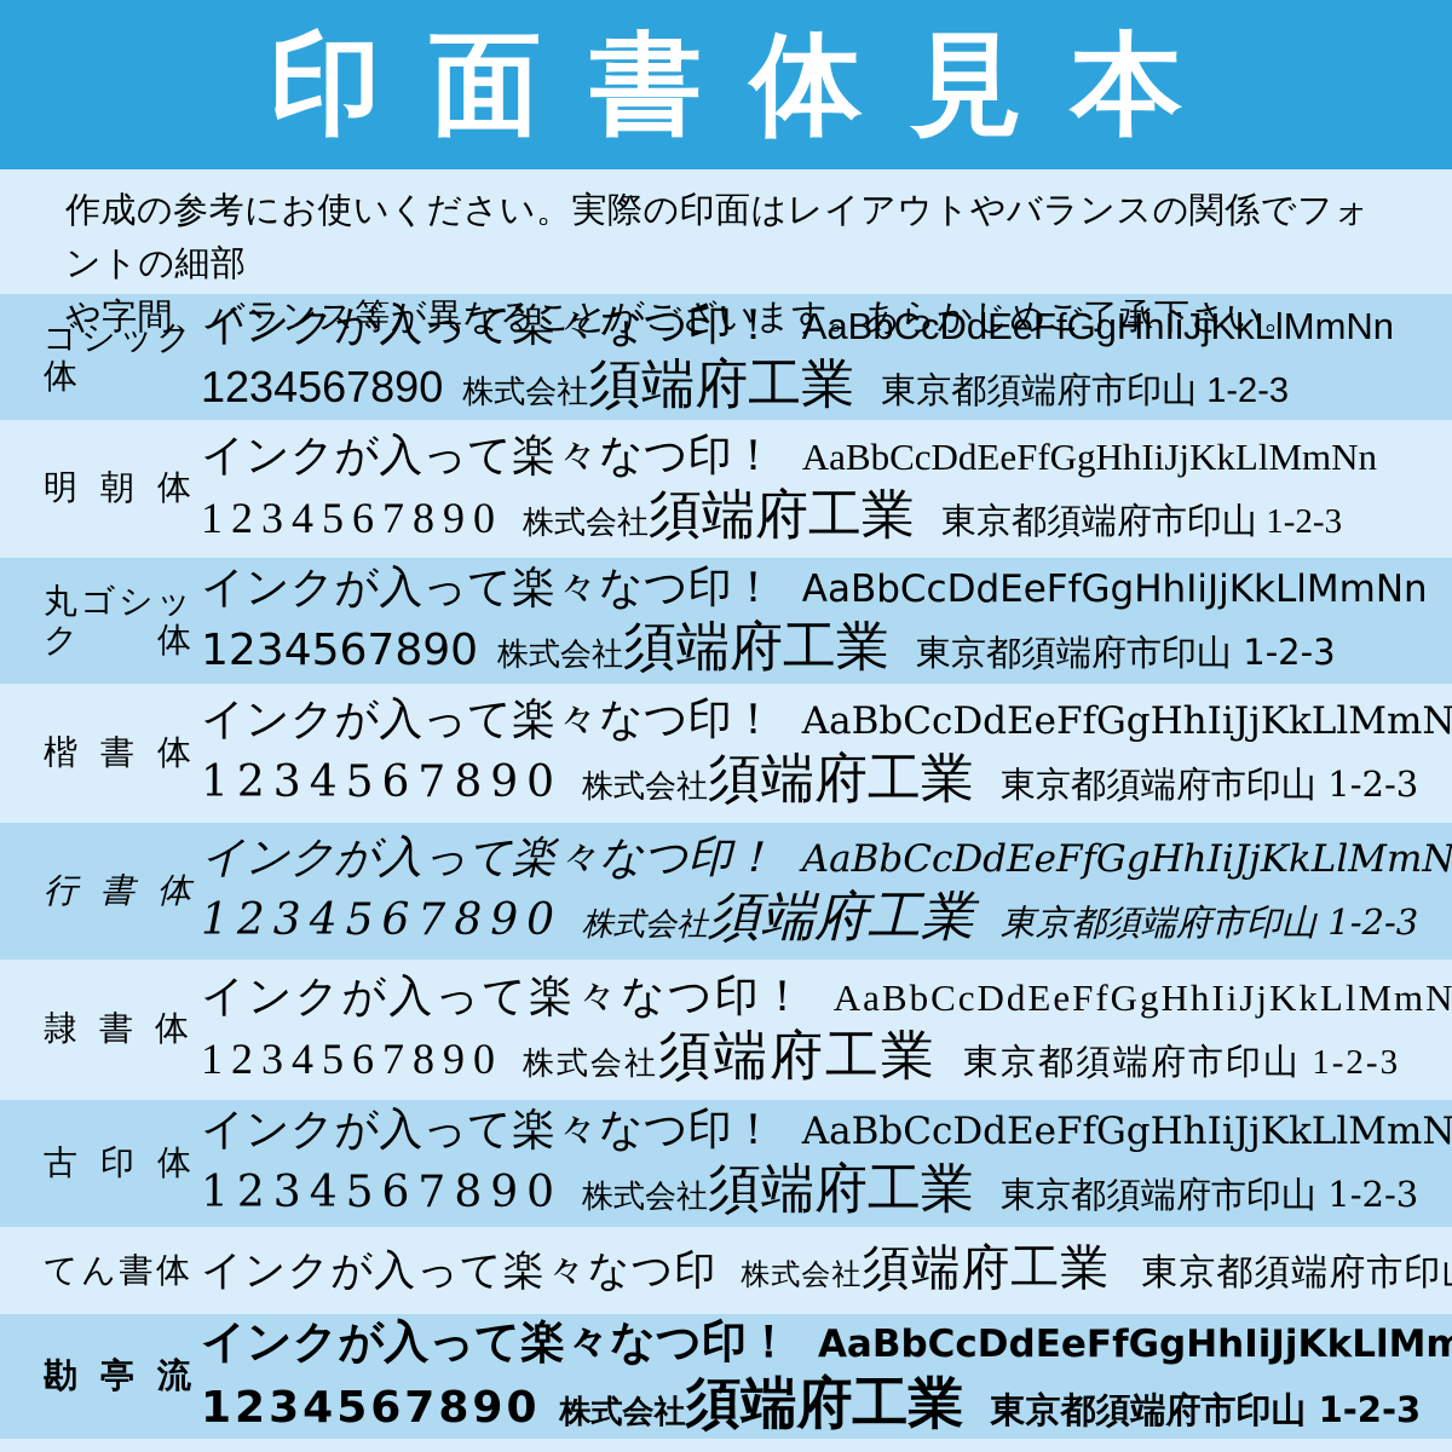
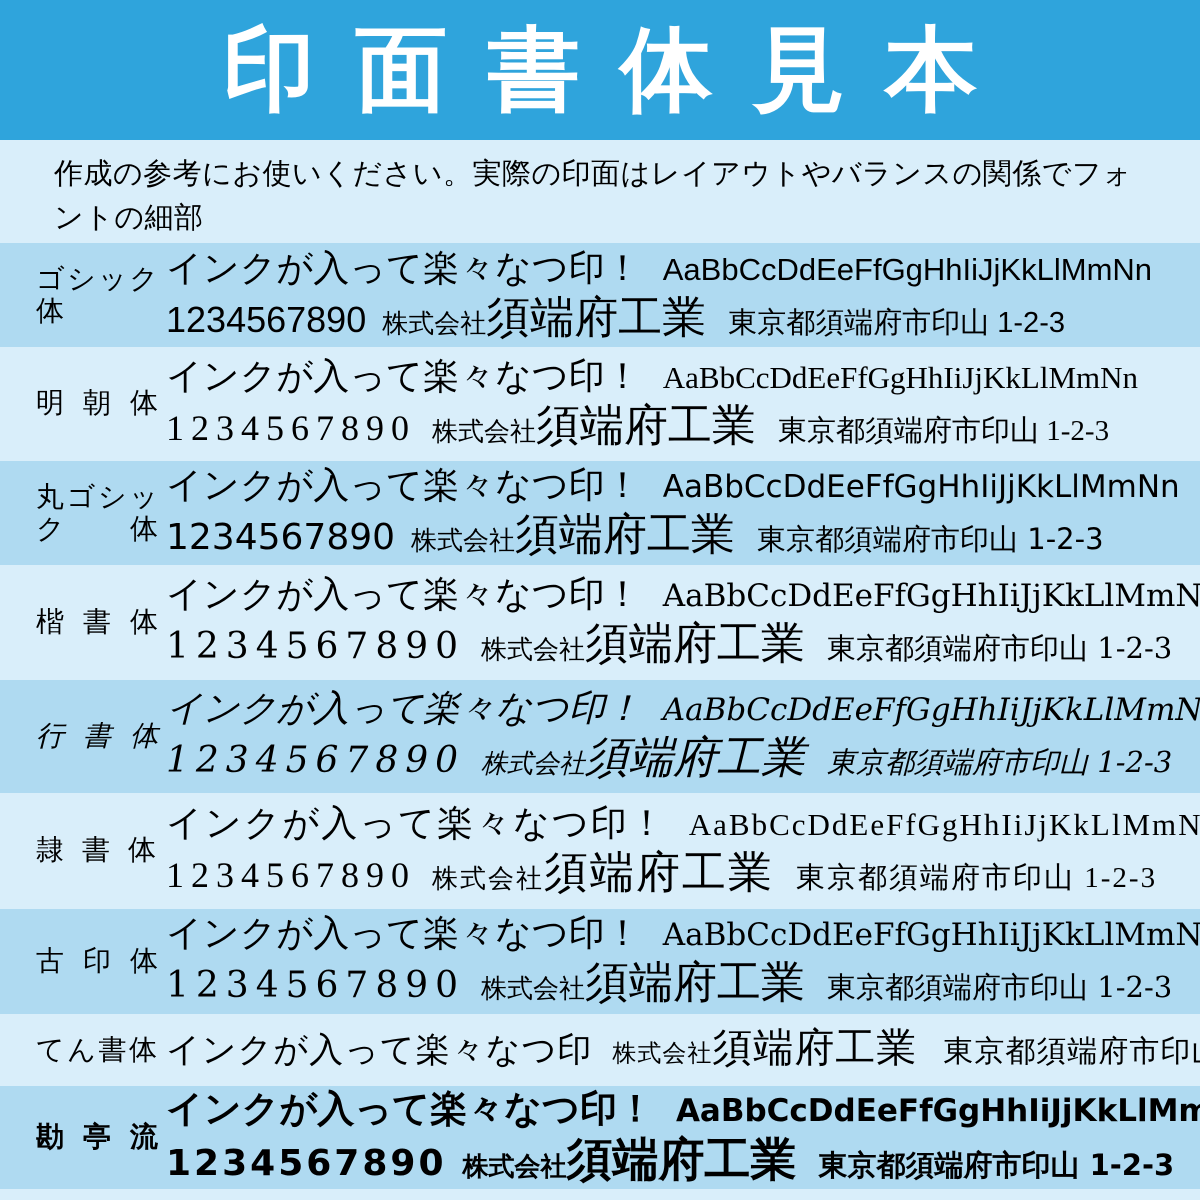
  印面書体見本
  作成の参考にお使いください。実際の印面はレイアウトやバランスの関係でフォントの細部
- や字間、バランス等が異なることがございます。あらかじめご了承下さい。
  ゴシック体
  インクが入って楽々なつ印！
  AaBbCcDdEeFfGgHhIiJjKkLlMmNn
  1234567890
  株式会社
  須端府工業
  東京都須端府市印山 1-2-3
  明朝体
  インクが入って楽々なつ印！
  AaBbCcDdEeFfGgHhIiJjKkLlMmNn
  1234567890
  株式会社
  須端府工業
  東京都須端府市印山 1-2-3
  丸ゴシック体
  インクが入って楽々なつ印！
  AaBbCcDdEeFfGgHhIiJjKkLlMmNn
  1234567890
  株式会社
  須端府工業
  東京都須端府市印山 1-2-3
  楷書体
  インクが入って楽々なつ印！
  AaBbCcDdEeFfGgHhIiJjKkLlMmN
  1234567890
  株式会社
  須端府工業
  東京都須端府市印山 1-2-3
  行書体
  インクが入って楽々なつ印！
  AaBbCcDdEeFfGgHhIiJjKkLlMmN
  1234567890
  株式会社
  須端府工業
  東京都須端府市印山 1-2-3
  隷書体
  インクが入って楽々なつ印！
  AaBbCcDdEeFfGgHhIiJjKkLlMmN
  1234567890
  株式会社
  須端府工業
  東京都須端府市印山 1-2-3
  古印体
  インクが入って楽々なつ印！
  AaBbCcDdEeFfGgHhIiJjKkLlMmN
  1234567890
  株式会社
  須端府工業
  東京都須端府市印山 1-2-3
  てん書体
  インクが入って楽々なつ印
  株式会社
  須端府工業
  東京都須端府市印
  勘亭流
  インクが入って楽々なつ印！
  AaBbCcDdEeFfGgHhIiJjKkLlMm
  1234567890
  株式会社
  須端府工業
  東京都須端府市印山 1-2-3
